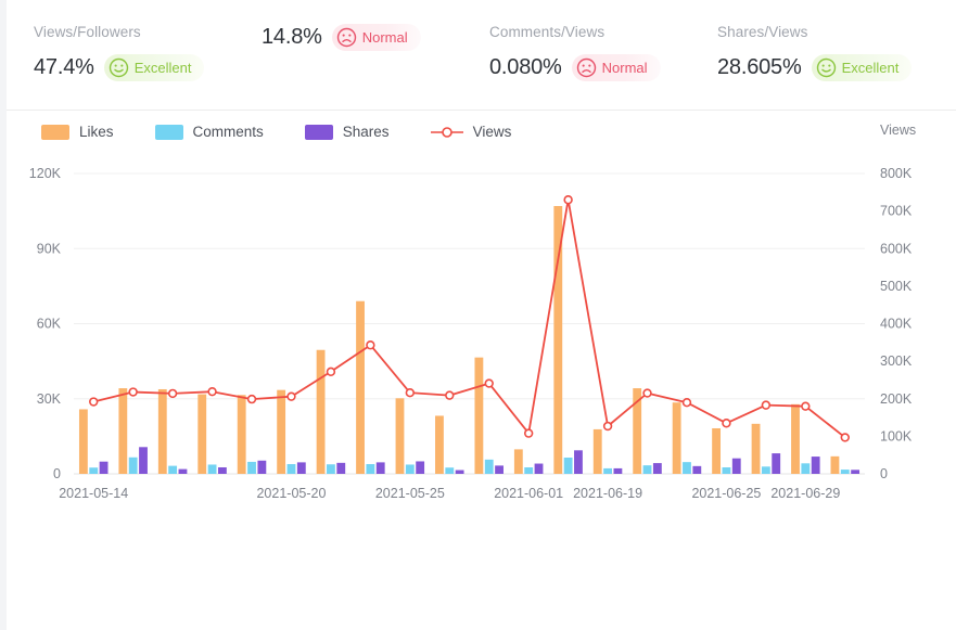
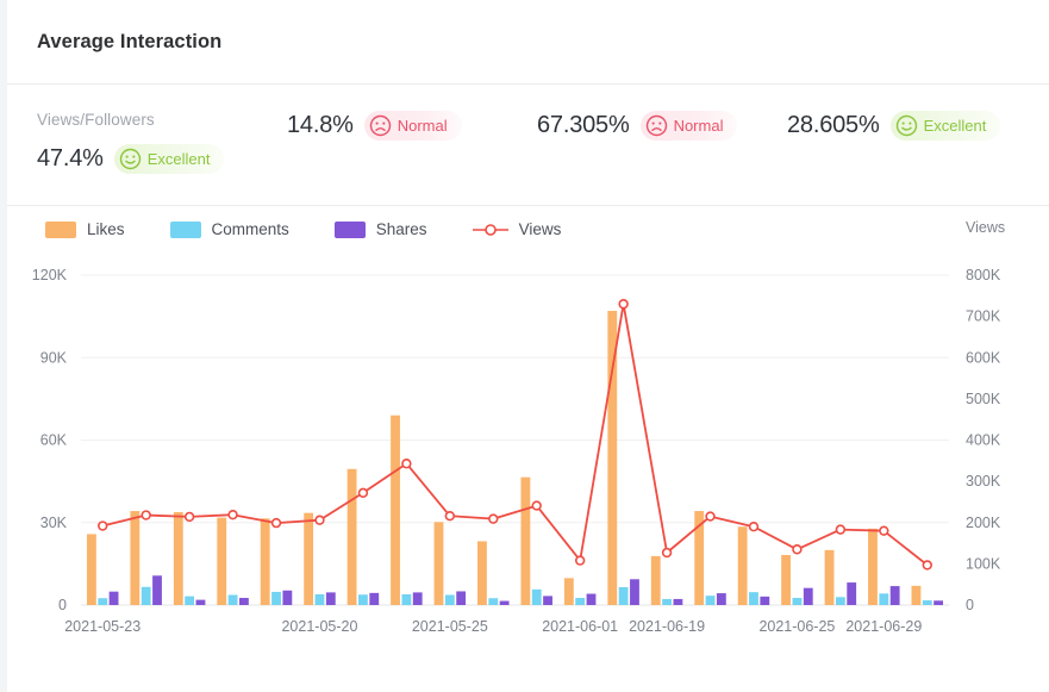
+ Average Interaction
  Views/Followers
  47.4%
  Excellent
  14.8%
  Normal
- Comments/Views
- 0.080%
+ 67.305%
  Normal
- Shares/Views
  28.605%
  Excellent
  Likes
  Comments
  Shares
  Views
  0
  30K
  60K
  90K
  120K
  0
  100K
  200K
  300K
  400K
  500K
  600K
  700K
  800K
  Views
- 2021-05-14
+ 2021-05-23
  2021-05-20
  2021-05-25
  2021-06-01
  2021-06-19
  2021-06-25
  2021-06-29
